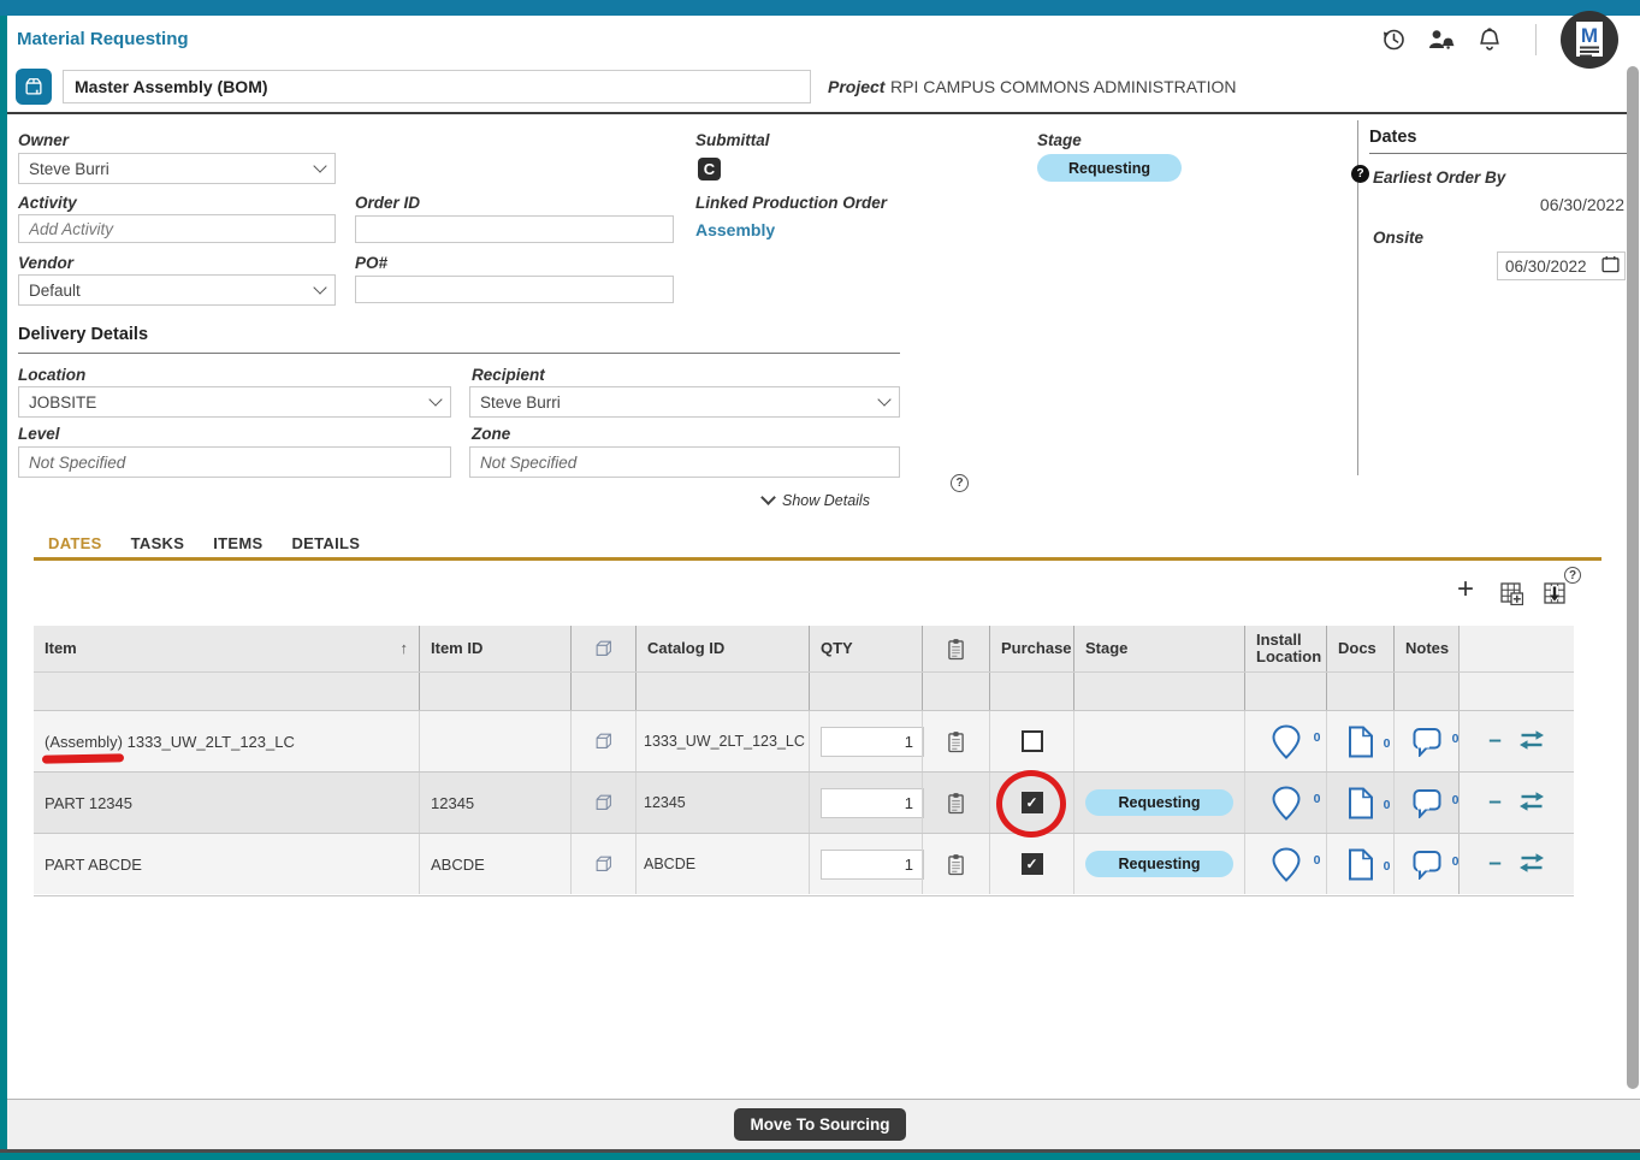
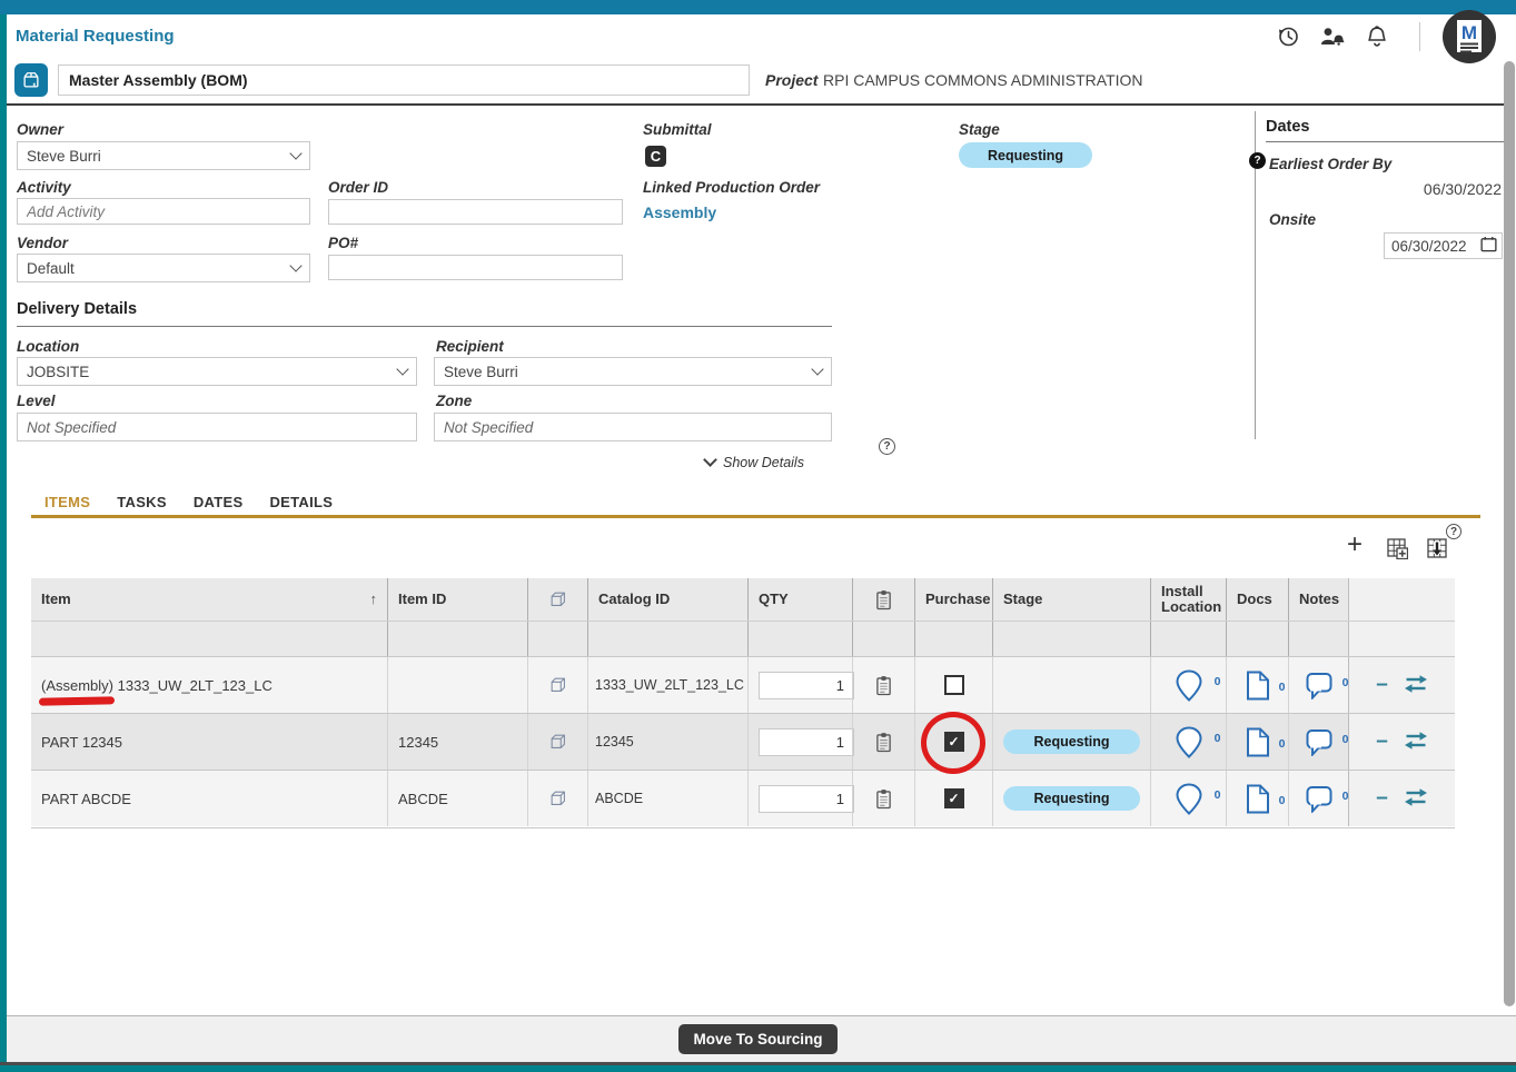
  Material Requesting
  M
  Master Assembly (BOM)
  Project
  RPI CAMPUS COMMONS ADMINISTRATION
  Owner
  Steve Burri
  Activity
  Add Activity
  Vendor
  Default
  Order ID
  PO#
  Submittal
  C
  Linked Production Order
  Assembly
  Stage
  Requesting
  Dates
  ?
  Earliest Order By
  06/30/2022
  Onsite
  06/30/2022
  Delivery Details
  Location
  JOBSITE
  Recipient
  Steve Burri
  Level
  Not Specified
  Zone
  Not Specified
  Show Details
  ?
- DATES
+ ITEMS
  TASKS
- ITEMS
+ DATES
  DETAILS
  +
  ?
  Item
  ↑
  Item ID
  Catalog ID
  QTY
  Purchase
  Stage
  Install Location
  Docs
  Notes
  (Assembly) 1333_UW_2LT_123_LC
  1333_UW_2LT_123_LC
  1
  0
  0
  0
  –
  PART 12345
  12345
  12345
  1
  ✓
  Requesting
  0
  0
  0
  –
  PART ABCDE
  ABCDE
  ABCDE
  1
  ✓
  Requesting
  0
  0
  0
  –
  Move To Sourcing
